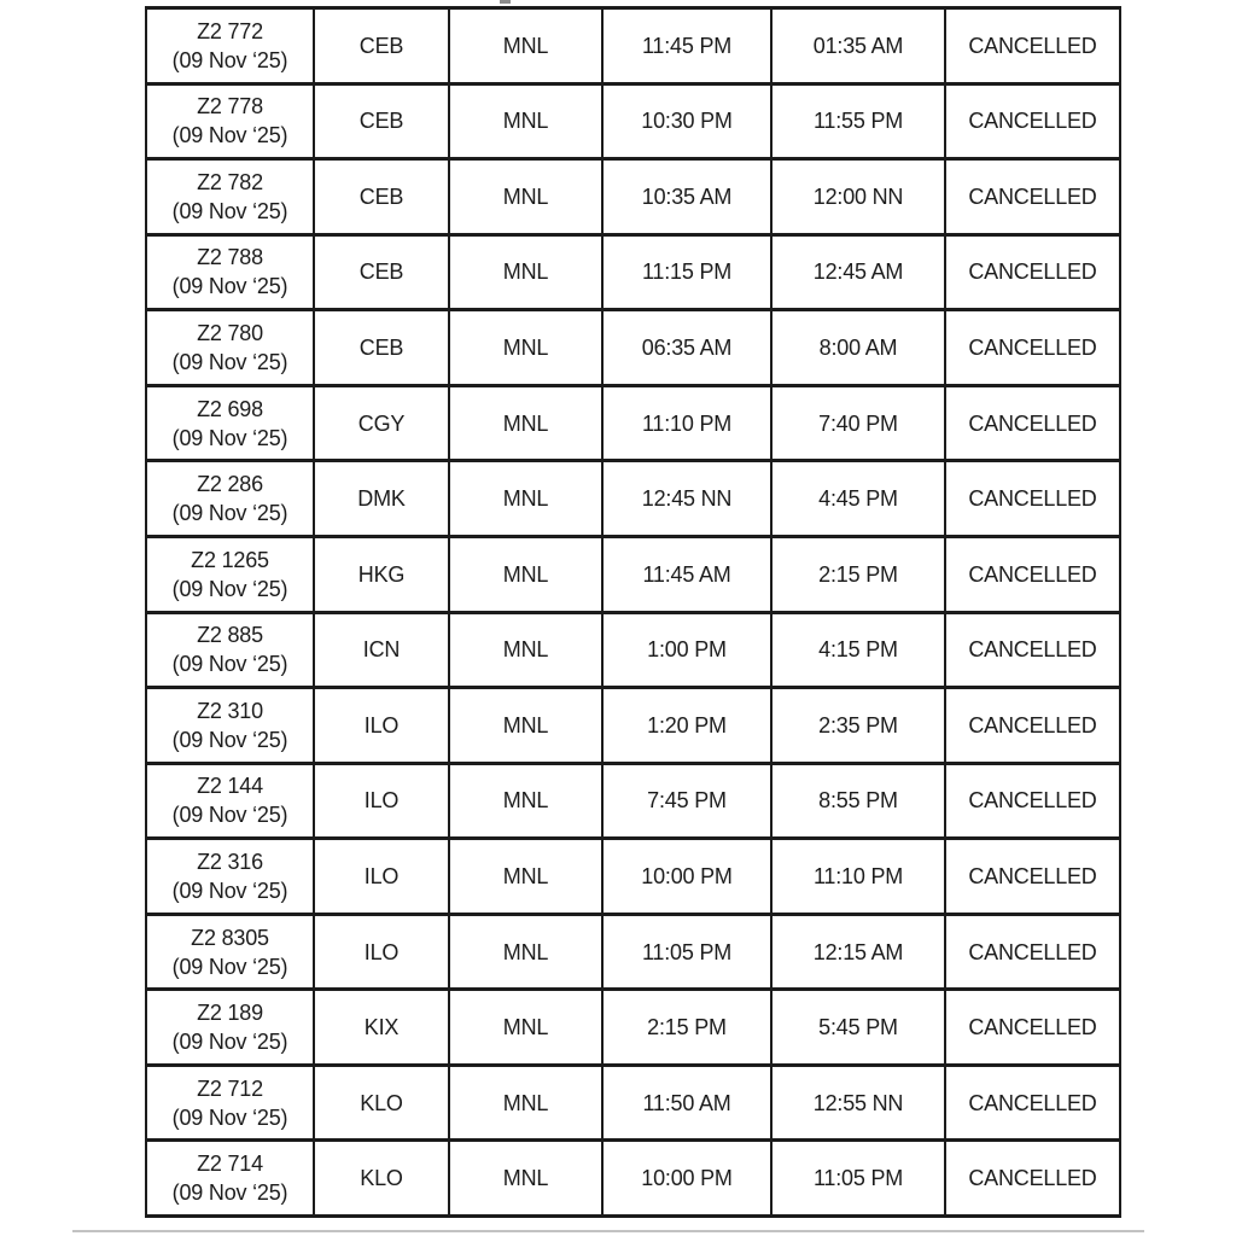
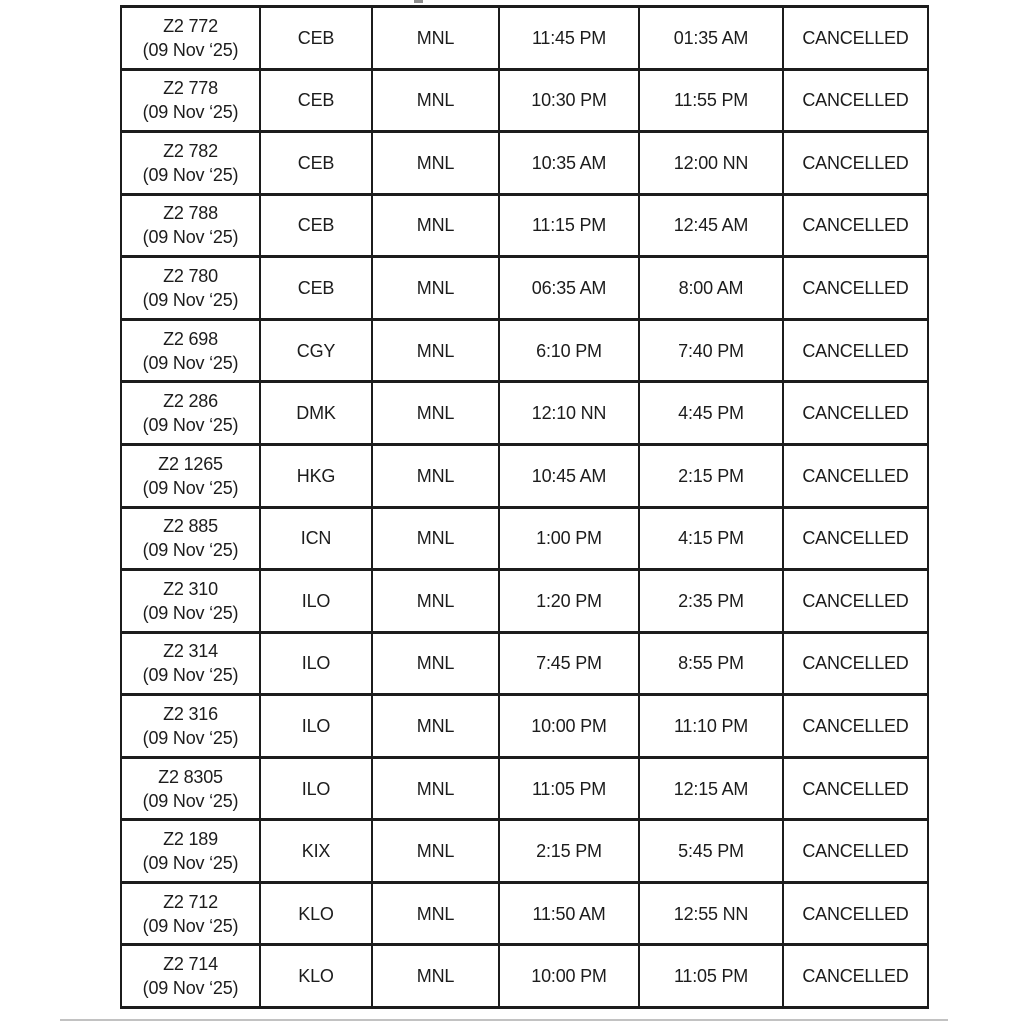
  Z2 772(09 Nov ‘25)	CEB	MNL	11:45 PM	01:35 AM	CANCELLED
  Z2 778(09 Nov ‘25)	CEB	MNL	10:30 PM	11:55 PM	CANCELLED
  Z2 782(09 Nov ‘25)	CEB	MNL	10:35 AM	12:00 NN	CANCELLED
  Z2 788(09 Nov ‘25)	CEB	MNL	11:15 PM	12:45 AM	CANCELLED
  Z2 780(09 Nov ‘25)	CEB	MNL	06:35 AM	8:00 AM	CANCELLED
- Z2 698(09 Nov ‘25)	CGY	MNL	11:10 PM	7:40 PM	CANCELLED
+ Z2 698(09 Nov ‘25)	CGY	MNL	6:10 PM	7:40 PM	CANCELLED
- Z2 286(09 Nov ‘25)	DMK	MNL	12:45 NN	4:45 PM	CANCELLED
+ Z2 286(09 Nov ‘25)	DMK	MNL	12:10 NN	4:45 PM	CANCELLED
- Z2 1265(09 Nov ‘25)	HKG	MNL	11:45 AM	2:15 PM	CANCELLED
+ Z2 1265(09 Nov ‘25)	HKG	MNL	10:45 AM	2:15 PM	CANCELLED
  Z2 885(09 Nov ‘25)	ICN	MNL	1:00 PM	4:15 PM	CANCELLED
  Z2 310(09 Nov ‘25)	ILO	MNL	1:20 PM	2:35 PM	CANCELLED
- Z2 144(09 Nov ‘25)	ILO	MNL	7:45 PM	8:55 PM	CANCELLED
+ Z2 314(09 Nov ‘25)	ILO	MNL	7:45 PM	8:55 PM	CANCELLED
  Z2 316(09 Nov ‘25)	ILO	MNL	10:00 PM	11:10 PM	CANCELLED
  Z2 8305(09 Nov ‘25)	ILO	MNL	11:05 PM	12:15 AM	CANCELLED
  Z2 189(09 Nov ‘25)	KIX	MNL	2:15 PM	5:45 PM	CANCELLED
  Z2 712(09 Nov ‘25)	KLO	MNL	11:50 AM	12:55 NN	CANCELLED
  Z2 714(09 Nov ‘25)	KLO	MNL	10:00 PM	11:05 PM	CANCELLED
